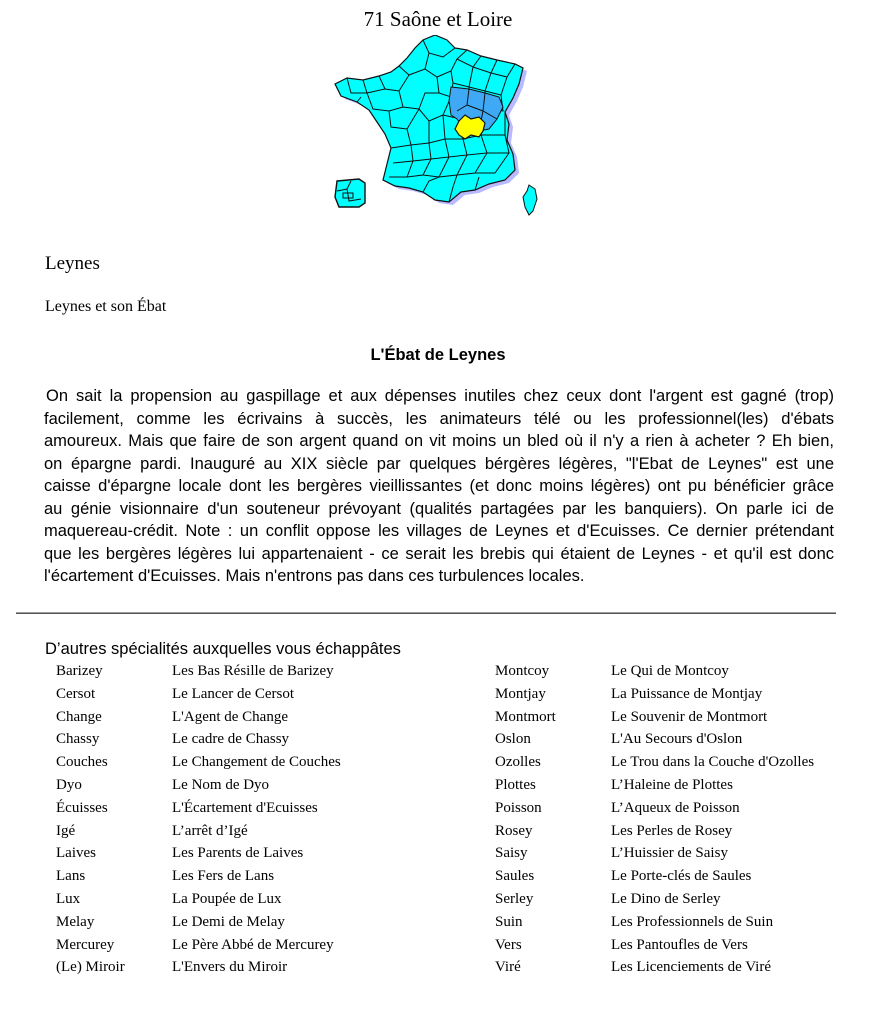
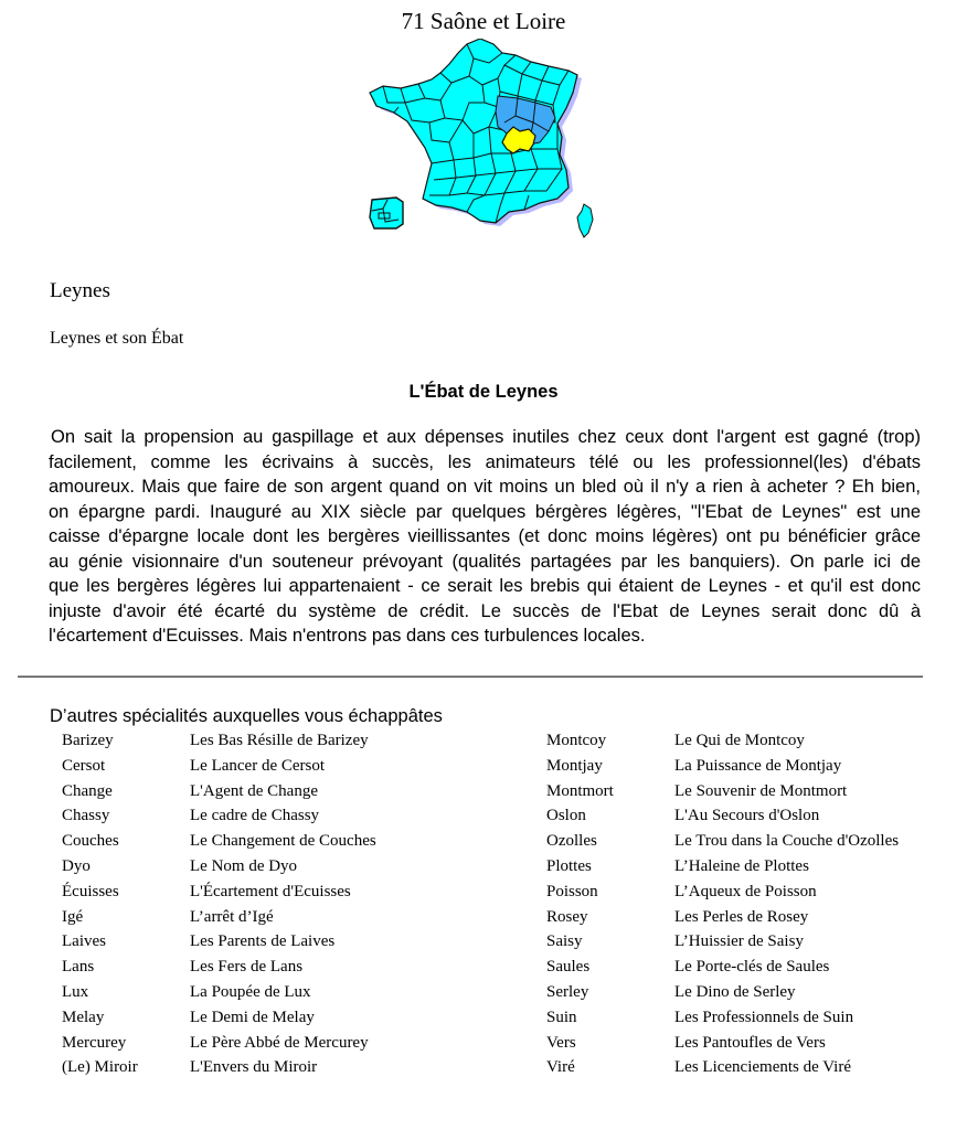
  71 Saône et Loire
  Leynes
  Leynes et son Ébat
  L'Ébat de Leynes
  On sait la propension au gaspillage et aux dépenses inutiles chez ceux dont l'argent est gagné (trop)
  facilement, comme les écrivains à succès, les animateurs télé ou les professionnel(les) d'ébats
  amoureux. Mais que faire de son argent quand on vit moins un bled où il n'y a rien à acheter ? Eh bien,
  on épargne pardi. Inauguré au XIX siècle par quelques bérgères légères, "l'Ebat de Leynes" est une
  caisse d'épargne locale dont les bergères vieillissantes (et donc moins légères) ont pu bénéficier grâce
  au génie visionnaire d'un souteneur prévoyant (qualités partagées par les banquiers). On parle ici de
- maquereau-crédit. Note : un conflit oppose les villages de Leynes et d'Ecuisses. Ce dernier prétendant
  que les bergères légères lui appartenaient - ce serait les brebis qui étaient de Leynes - et qu'il est donc
+ injuste d'avoir été écarté du système de crédit. Le succès de l'Ebat de Leynes serait donc dû à
  l'écartement d'Ecuisses. Mais n'entrons pas dans ces turbulences locales.
  D’autres spécialités auxquelles vous échappâtes
  Barizey
  Les Bas Résille de Barizey
  Cersot
  Le Lancer de Cersot
  Change
  L'Agent de Change
  Chassy
  Le cadre de Chassy
  Couches
  Le Changement de Couches
  Dyo
  Le Nom de Dyo
  Écuisses
  L'Écartement d'Ecuisses
  Igé
  L’arrêt d’Igé
  Laives
  Les Parents de Laives
  Lans
  Les Fers de Lans
  Lux
  La Poupée de Lux
  Melay
  Le Demi de Melay
  Mercurey
  Le Père Abbé de Mercurey
  (Le) Miroir
  L'Envers du Miroir
  Montcoy
  Le Qui de Montcoy
  Montjay
  La Puissance de Montjay
  Montmort
  Le Souvenir de Montmort
  Oslon
  L'Au Secours d'Oslon
  Ozolles
  Le Trou dans la Couche d'Ozolles
  Plottes
  L’Haleine de Plottes
  Poisson
  L’Aqueux de Poisson
  Rosey
  Les Perles de Rosey
  Saisy
  L’Huissier de Saisy
  Saules
  Le Porte-clés de Saules
  Serley
  Le Dino de Serley
  Suin
  Les Professionnels de Suin
  Vers
  Les Pantoufles de Vers
  Viré
  Les Licenciements de Viré
